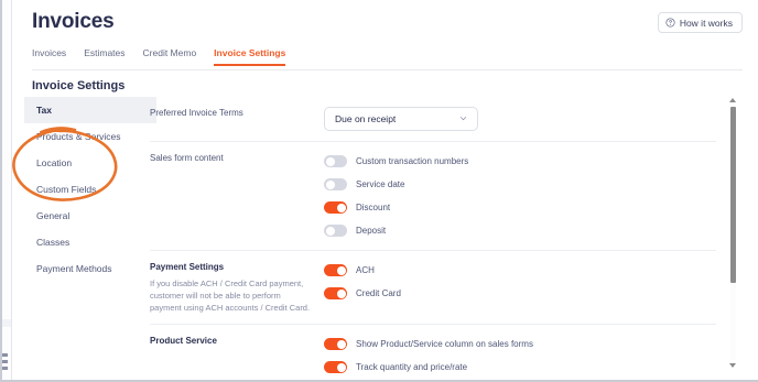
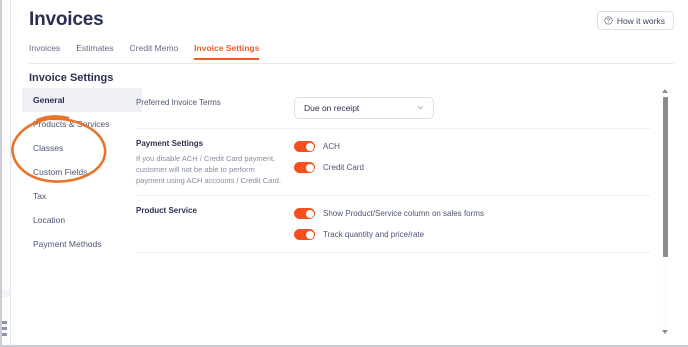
  Invoices
  How it works
  Invoices
  Estimates
  Credit Memo
  Invoice Settings
  Invoice Settings
- Tax
+ General
  Products &ervices
- Location
+ Classes
  Custom Fields
- General
+ Tax
- Classes
+ Location
  Payment Methods
  Preferred Invoice Terms
  Due on receipt
- Sales form content
- Custom transaction numbers
- Service date
- Discount
- Deposit
  Payment Settings
  If you disable ACH / Credit Card payment, customer will not be able to perform payment using ACH accounts / Credit Card.
  ACH
  Credit Card
  Product Service
  Show Product/Service column on sales forms
  Track quantity and price/rate
